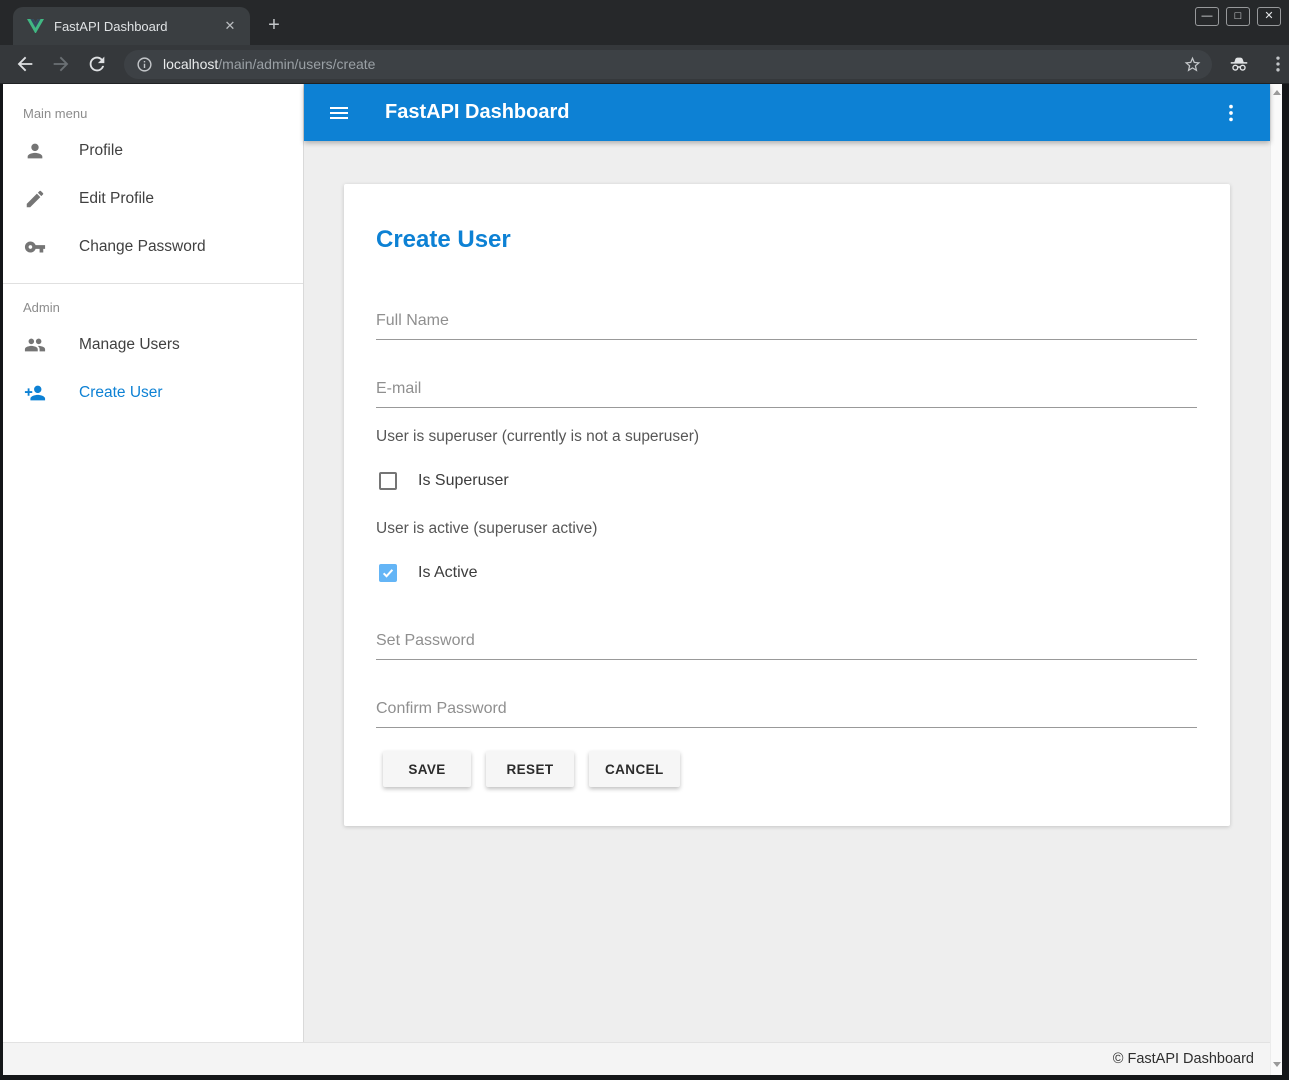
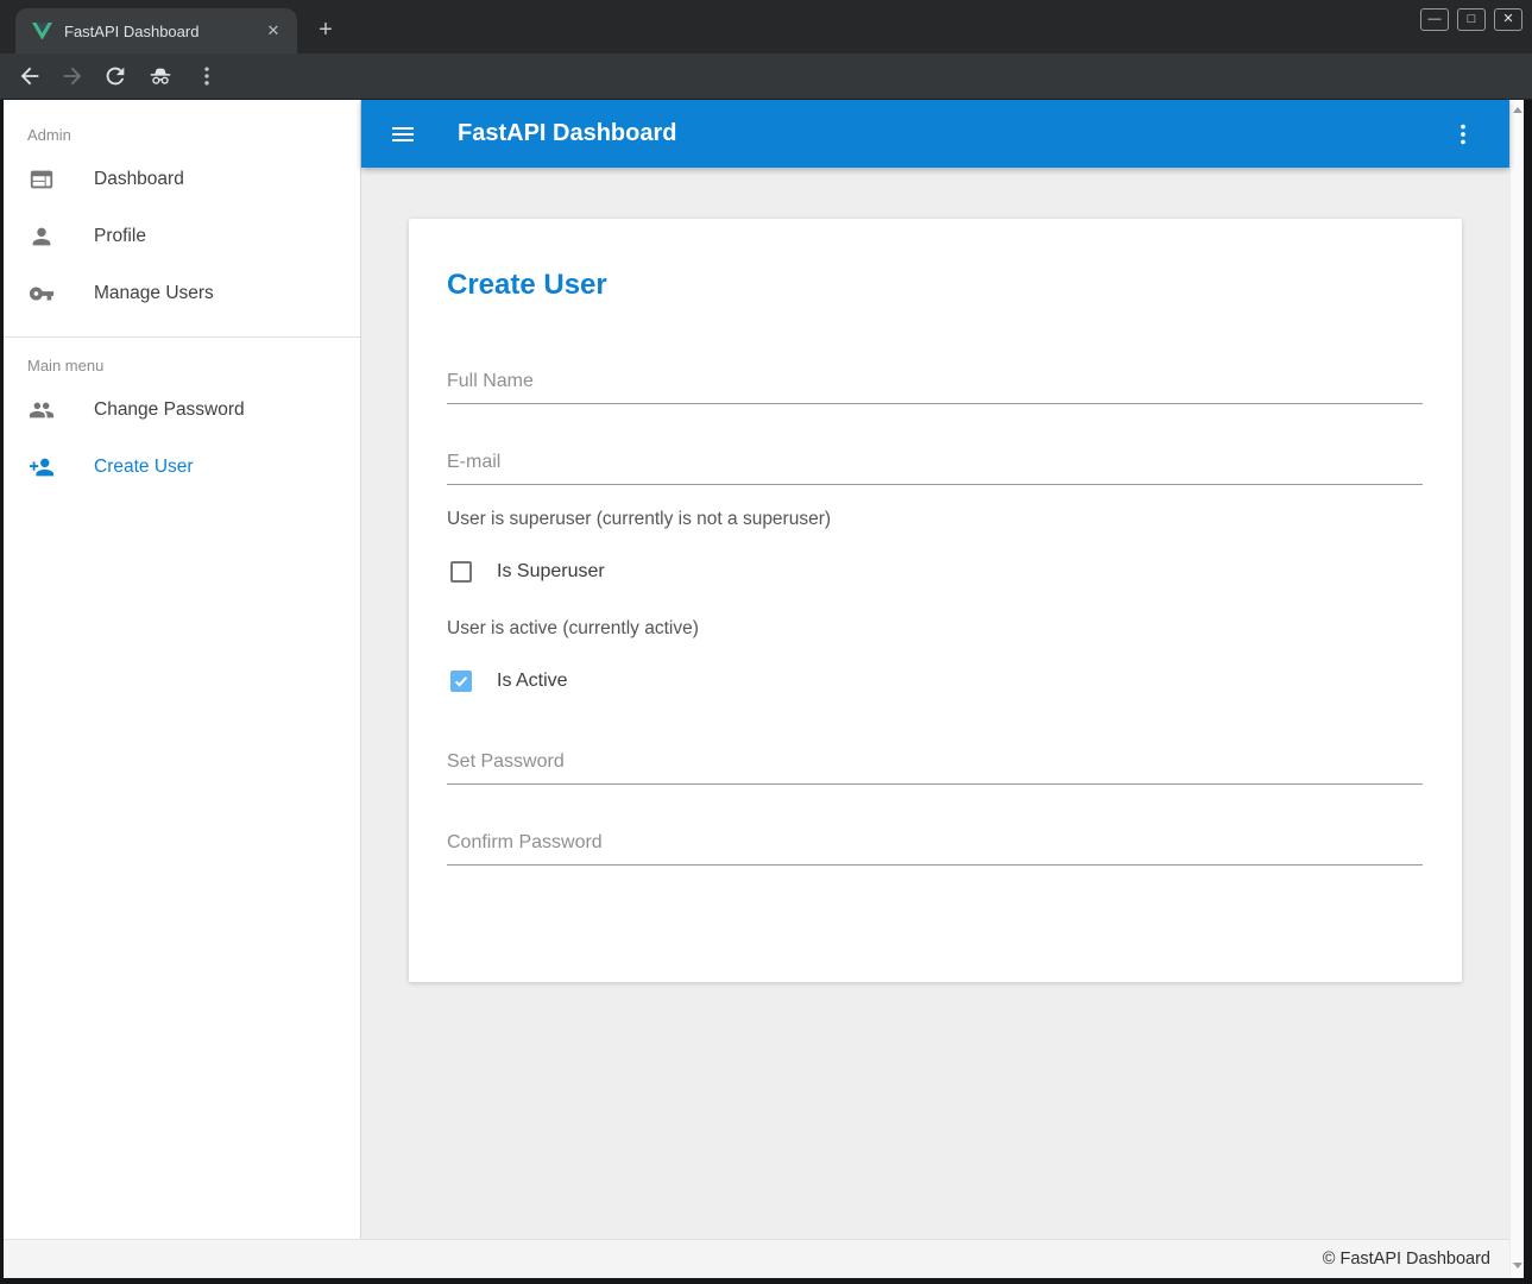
  FastAPI Dashboard
  ✕
  +
  —
  □
  ✕
- localhost/main/admin/users/create
- Main menu
+ Admin
+ Dashboard
  Profile
- Edit Profile
- Change Password
+ Manage Users
- Admin
+ Main menu
- Manage Users
+ Change Password
  Create User
  FastAPI Dashboard
  Create User
  Full Name
  E-mail
  User is superuser (currently is not a superuser)
  Is Superuser
- User is active (superuser active)
+ User is active (currently active)
  Is Active
  Set Password
  Confirm Password
- SAVE
- RESET
- CANCEL
  © FastAPI Dashboard
